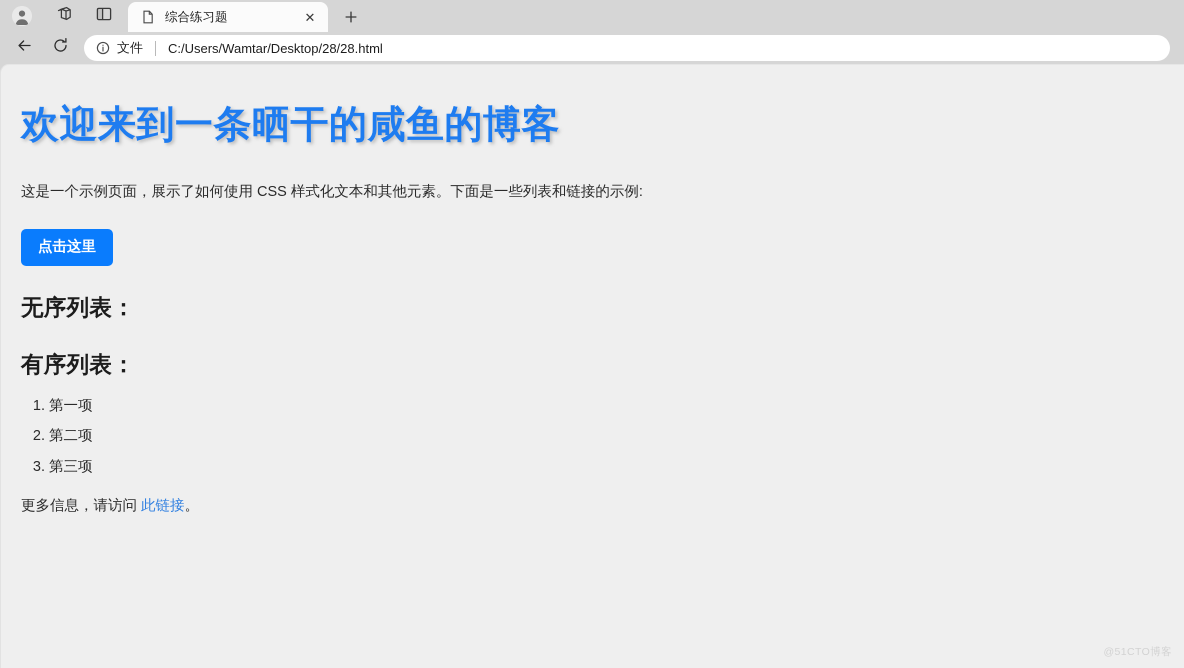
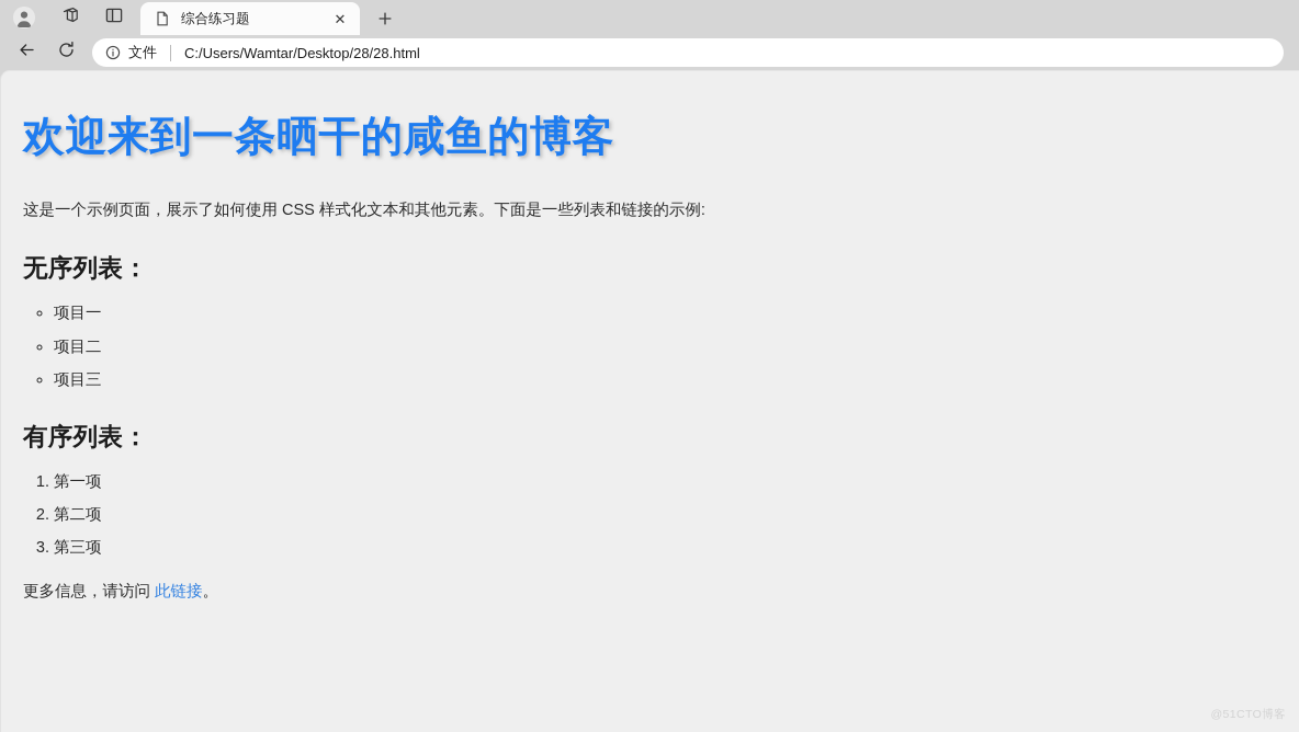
  综合练习题
  ✕
  文件
  C:/Users/Wamtar/Desktop/28/28.html
  欢迎来到一条晒干的咸鱼的博客
  这是一个示例页面，展示了如何使用 CSS 样式化文本和其他元素。下面是一些列表和链接的示例:
- 点击这里
  无序列表：
+ 项目一
+ 项目二
+ 项目三
  有序列表：
  第一项
  第二项
  第三项
  更多信息，请访问 此链接。
  @51CTO博客
